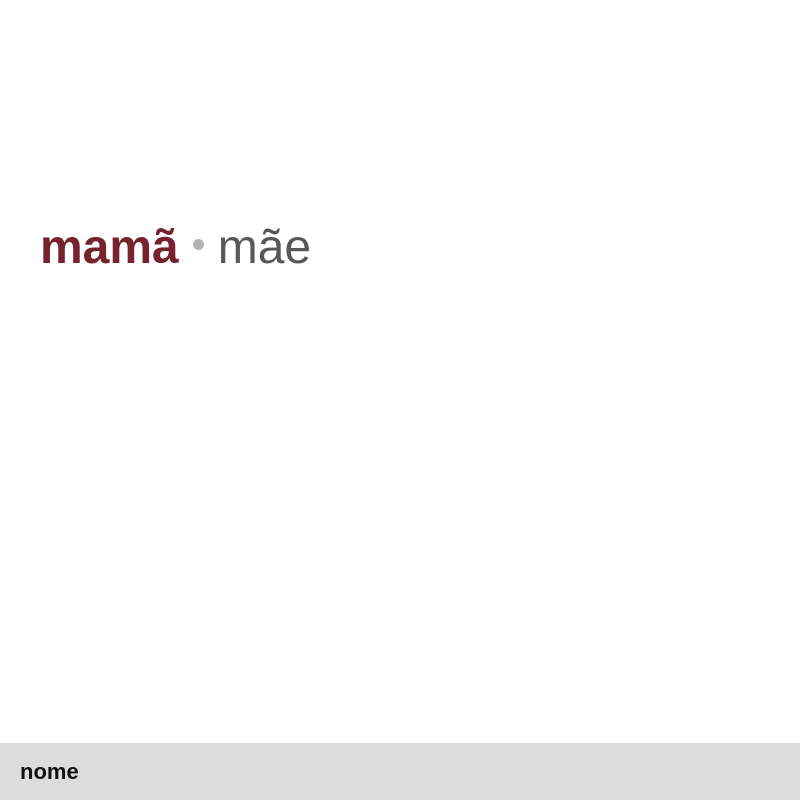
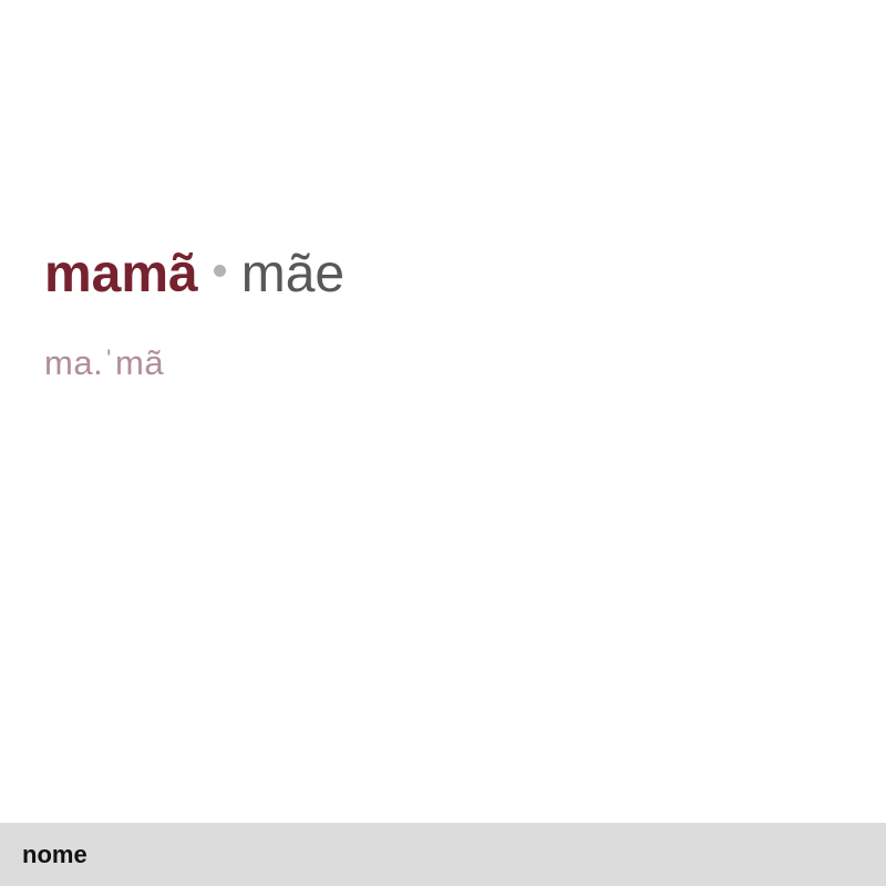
  mamã mãe
+ ma.ˈmã
  nome
